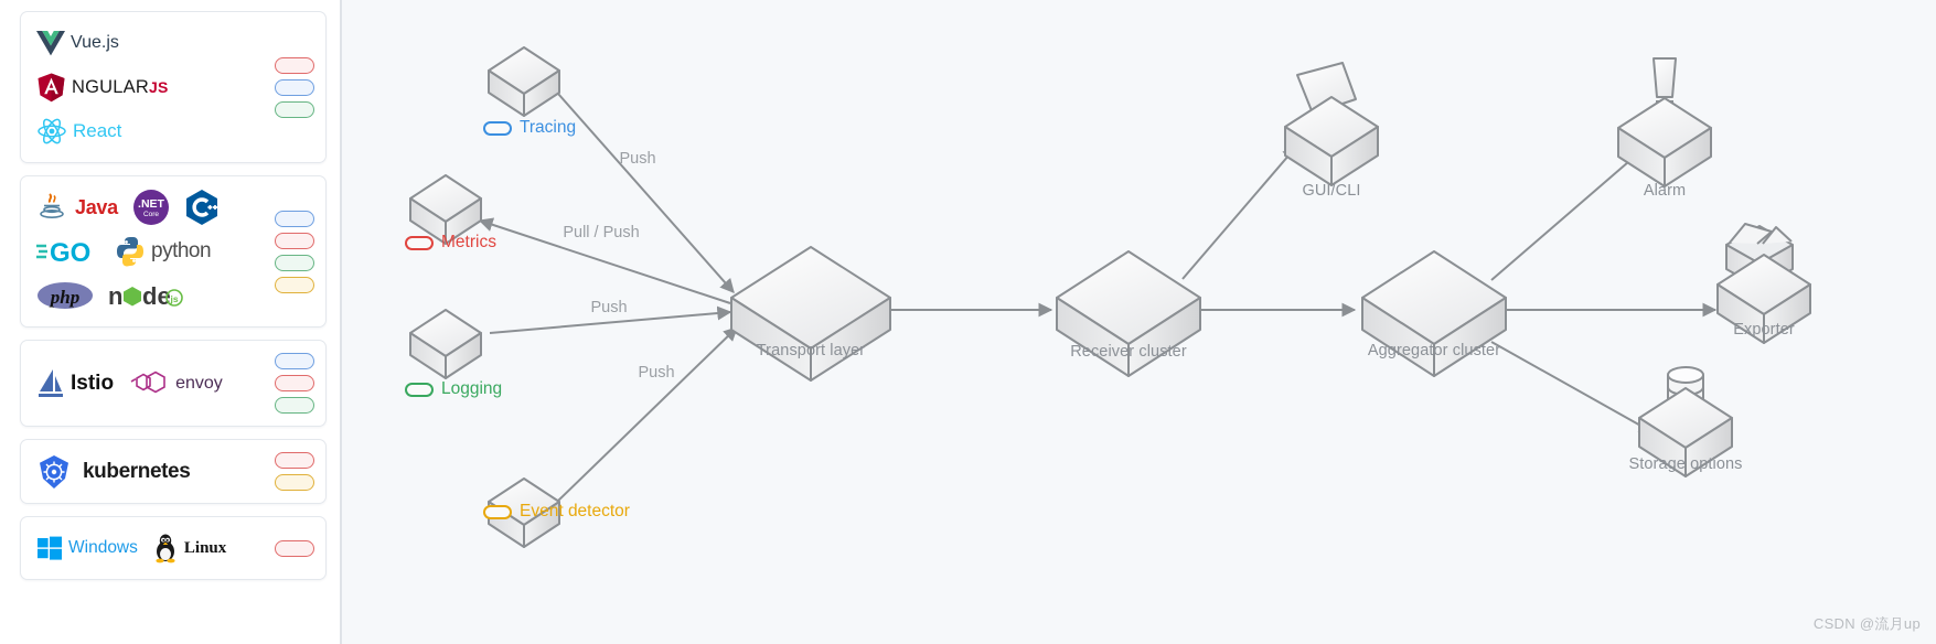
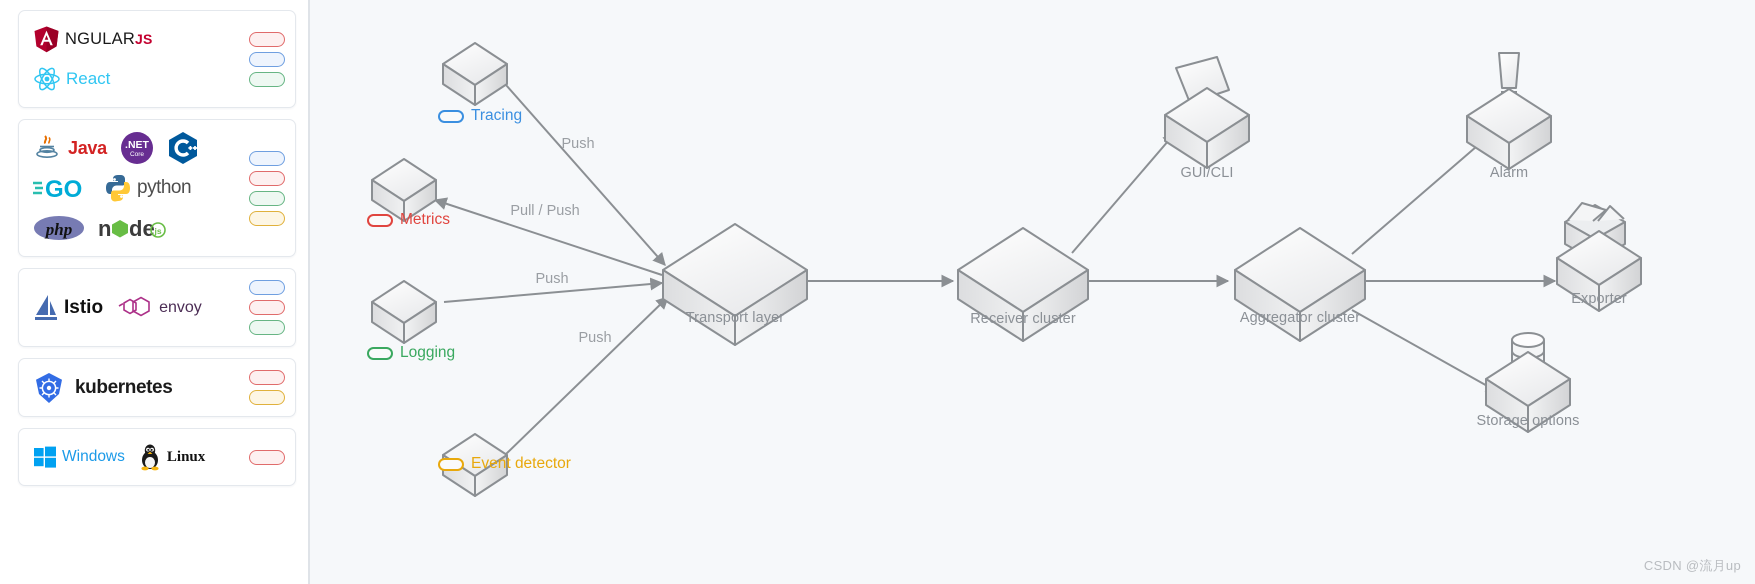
- Vue.js
  NGULARJS
  React
  Java
  .NET
  GO
  python
  php
  n
  de
  js
  Istio
  envoy
  kubernetes
  Windows
  Linux
  Tracing
  Metrics
  Logging
  Event detector
  Push
  Pull / Push
  Push
  Push
  Transport layer
  Receiver cluster
  Aggregator cluster
  GUI/CLI
  Alarm
  Exporter
  Storage options
  CSDN @流月up
